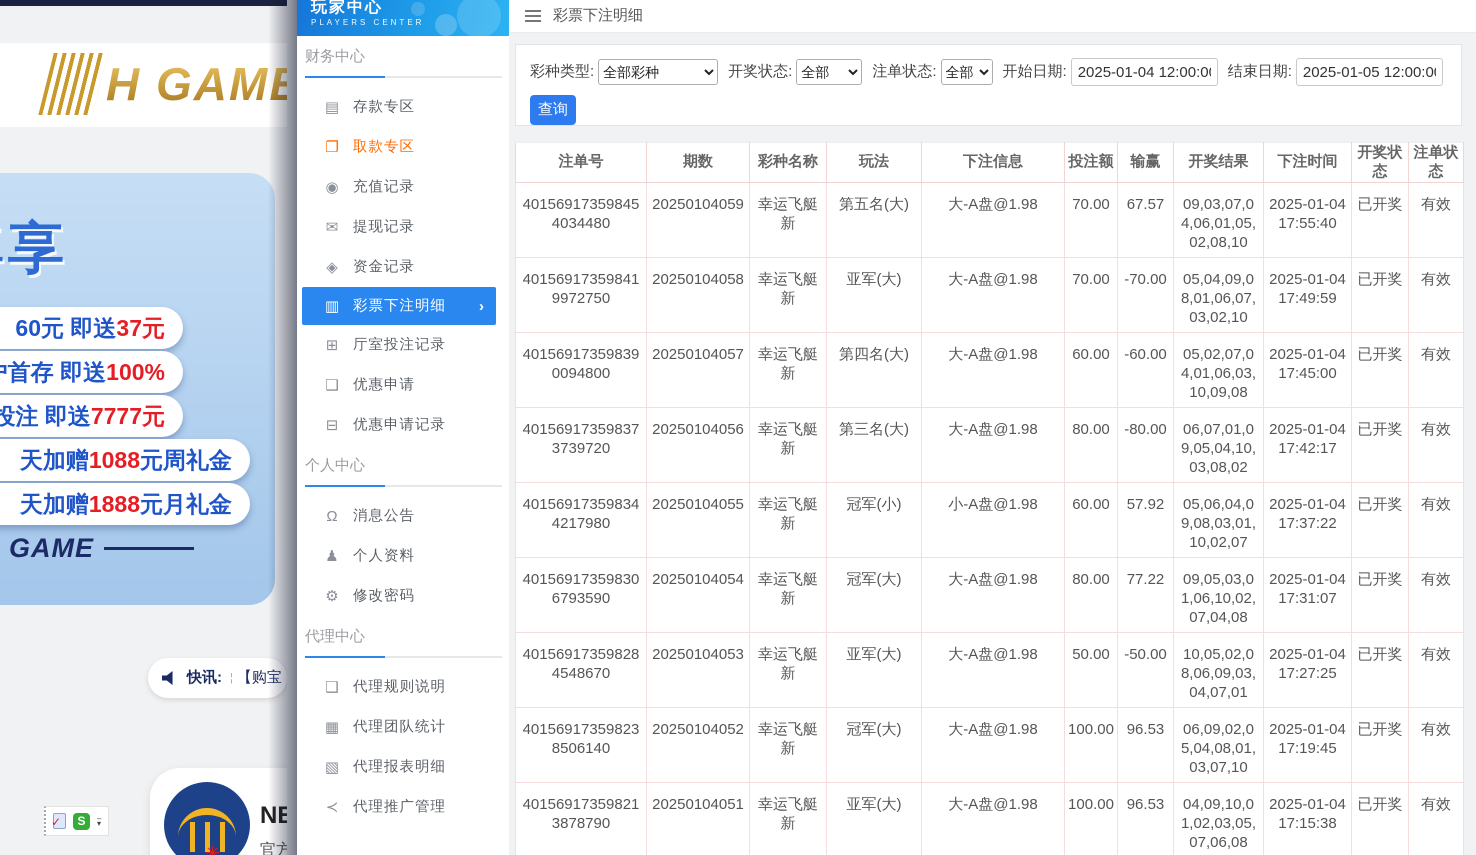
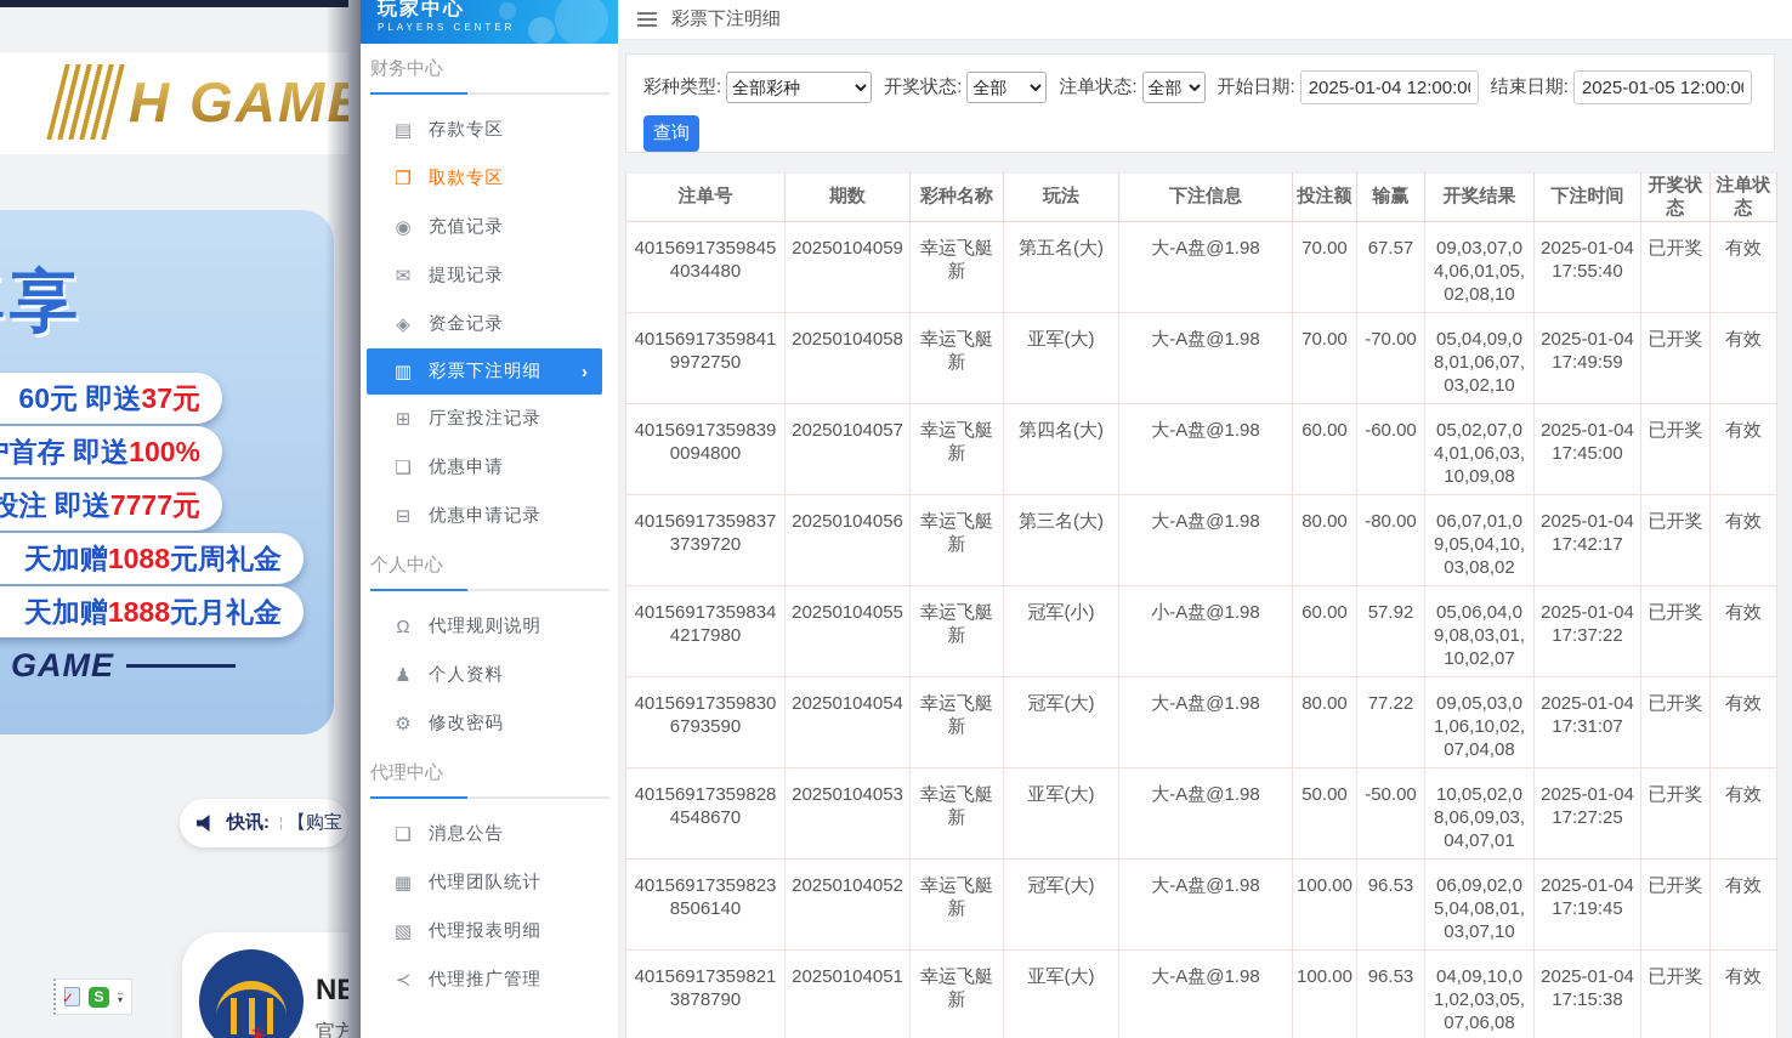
  H GAM
  60元 即送
  37元
  首存 即送
  100%
  投注 即送
  7777元
  天加赠
  1088
  元周礼金
  天加赠
  1888
  元月礼金
  GAME
  快讯:
  ¦
  S
  –
  ▾
  ✳
  玩家中心
  PLAYERS CENTER
  财务中心
  ▤
  存款专区
  ❐
  取款专区
  ◉
  充值记录
  ✉
  提现记录
  ◈
  资金记录
  ▥
  彩票下注明细
  ›
  ⊞
  厅室投注记录
  ❏
  优惠申请
  ⊟
  优惠申请记录
  个人中心
  Ω
- 消息公告
+ 代理规则说明
  ♟
  个人资料
  ⚙
  修改密码
  代理中心
  ❑
- 代理规则说明
+ 消息公告
  ▦
  代理团队统计
  ▧
  代理报表明细
  ≺
  代理推广管理
  彩票下注明细
  彩种类型:
  全部彩种
  开奖状态:
  全部
  注单状态:
  全部
  开始日期:
  2025-01-04 12:00:0
  结束日期:
  2025-01-05 12:00:0
  查询
  注单号	期数	彩种名称	玩法	下注信息	投注额	输赢	开奖结果	下注时间	开奖状态	注单状态
  401569173598454034480	20250104059	幸运飞艇新	第五名(大)	大-A盘@1.98	70.00	67.57	09,03,07,04,06,01,05,02,08,10	2025-01-04 17:55:40	已开奖	有效
  401569173598419972750	20250104058	幸运飞艇新	亚军(大)	大-A盘@1.98	70.00	-70.00	05,04,09,08,01,06,07,03,02,10	2025-01-04 17:49:59	已开奖	有效
  401569173598390094800	20250104057	幸运飞艇新	第四名(大)	大-A盘@1.98	60.00	-60.00	05,02,07,04,01,06,03,10,09,08	2025-01-04 17:45:00	已开奖	有效
  401569173598373739720	20250104056	幸运飞艇新	第三名(大)	大-A盘@1.98	80.00	-80.00	06,07,01,09,05,04,10,03,08,02	2025-01-04 17:42:17	已开奖	有效
  401569173598344217980	20250104055	幸运飞艇新	冠军(小)	小-A盘@1.98	60.00	57.92	05,06,04,09,08,03,01,10,02,07	2025-01-04 17:37:22	已开奖	有效
  401569173598306793590	20250104054	幸运飞艇新	冠军(大)	大-A盘@1.98	80.00	77.22	09,05,03,01,06,10,02,07,04,08	2025-01-04 17:31:07	已开奖	有效
  401569173598284548670	20250104053	幸运飞艇新	亚军(大)	大-A盘@1.98	50.00	-50.00	10,05,02,08,06,09,03,04,07,01	2025-01-04 17:27:25	已开奖	有效
  401569173598238506140	20250104052	幸运飞艇新	冠军(大)	大-A盘@1.98	100.00	96.53	06,09,02,05,04,08,01,03,07,10	2025-01-04 17:19:45	已开奖	有效
  401569173598213878790	20250104051	幸运飞艇新	亚军(大)	大-A盘@1.98	100.00	96.53	04,09,10,01,02,03,05,07,06,08	2025-01-04 17:15:38	已开奖	有效
